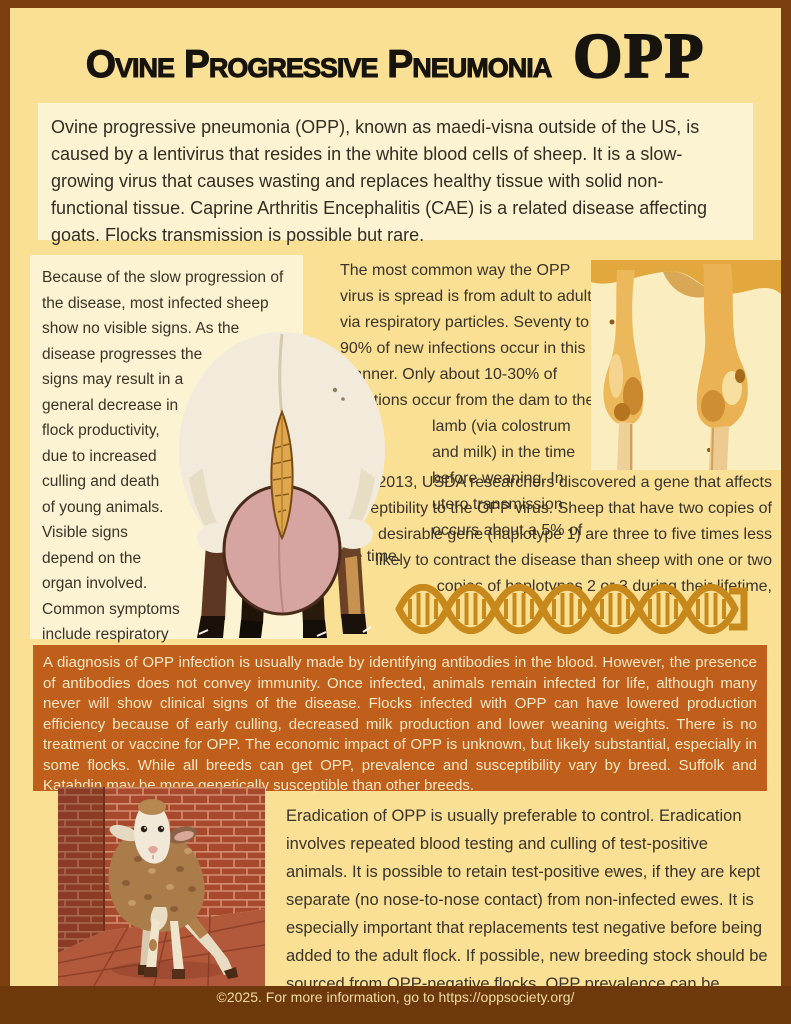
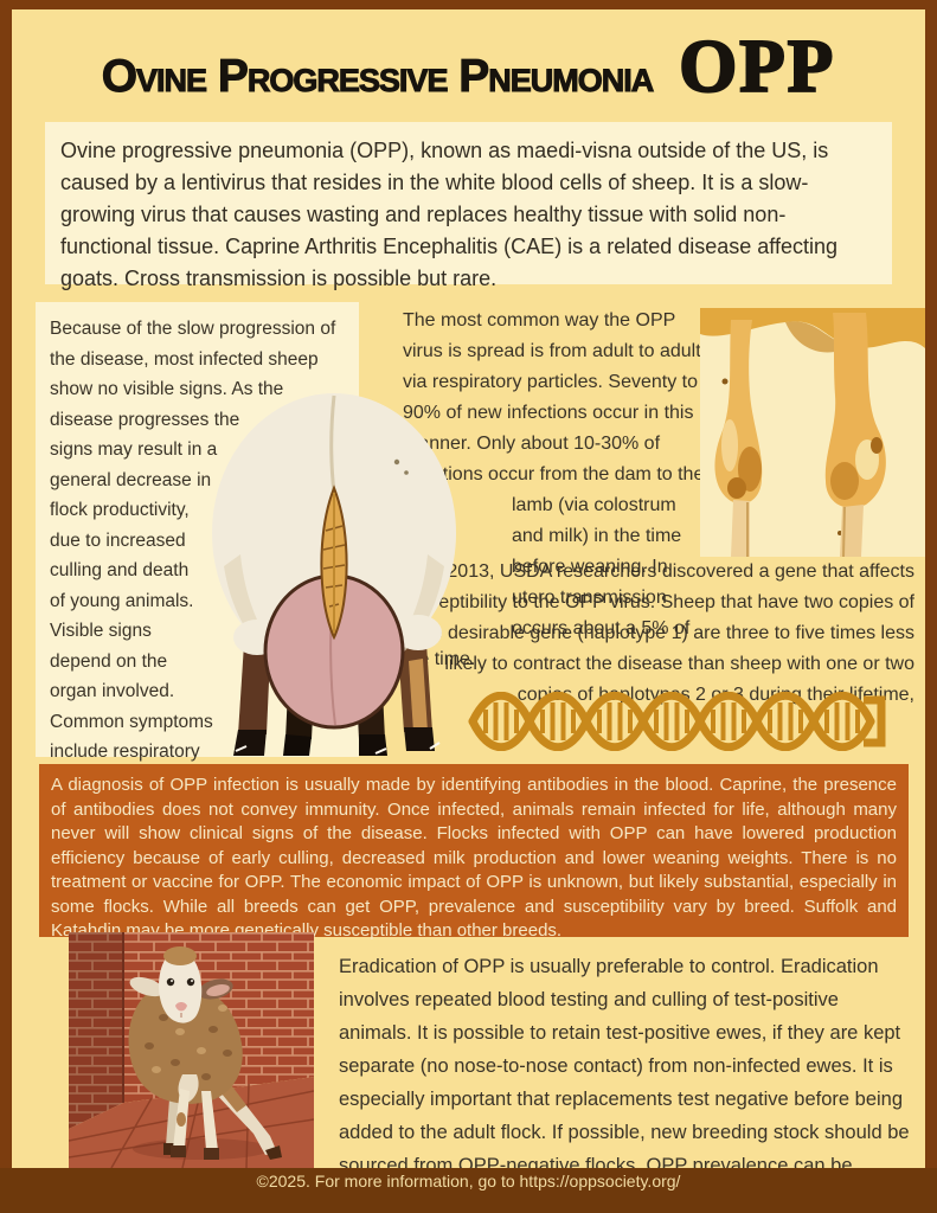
  Ovine Progressive Pneumonia
  OPP
- Ovine progressive pneumonia (OPP), known as maedi-visna outside of the US, is caused by a lentivirus that resides in the white blood cells of sheep. It is a slow-growing virus that causes wasting and replaces healthy tissue with solid non-functional tissue. Caprine Arthritis Encephalitis (CAE) is a related disease affecting goats. Flocks transmission is possible but rare.
+ Ovine progressive pneumonia (OPP), known as maedi-visna outside of the US, is caused by a lentivirus that resides in the white blood cells of sheep. It is a slow-growing virus that causes wasting and replaces healthy tissue with solid non-functional tissue. Caprine Arthritis Encephalitis (CAE) is a related disease affecting goats. Cross transmission is possible but rare.
  Because of the slow progression of the disease, most infected sheep show no visible signs. As the disease progresses the signs may result in a general decrease in flock productivity, due to increased culling and death of young animals. Visible signs depend on the organ involved. Common symptoms include respiratory
  The most common way the OPP virus is spread is from adult to adult via respiratory particles. Seventy to 90% of new infections occur in this nner. Only about 10-30% of tions occur from the dam to the lamb (via colostrum and milk) in the time before weaning. In utero transmission occurs about a 5% of time.
  2013, USDA researchers discovered a gene that affects eptibility to the OPP virus. Sheep that have two copies of desirable gene (haplotype 1) are three to five times less likely to contract the disease than sheep with one or two cop oflotys 2 du theifetime,
- A diagnosis of OPP infection is usually made by identifying antibodies in the blood. However, the presence of antibodies does not convey immunity. Once infected, animals remain infected for life, although many never will show clinical signs of the disease. Flocks infected with OPP can have lowered production efficiency because of early culling, decreased milk production and lower weaning weights. There is no treatment or vaccine for OPP. The economic impact of OPP is unknown, but likely substantial, especially in some flocks. While all breeds can get OPP, prevalence and susceptibility vary by breed. Suffolk and Katahdin may be more genetically susceptible than other breeds.
+ A diagnosis of OPP infection is usually made by identifying antibodies in the blood. Caprine, the presence of antibodies does not convey immunity. Once infected, animals remain infected for life, although many never will show clinical signs of the disease. Flocks infected with OPP can have lowered production efficiency because of early culling, decreased milk production and lower weaning weights. There is no treatment or vaccine for OPP. The economic impact of OPP is unknown, but likely substantial, especially in some flocks. While all breeds can get OPP, prevalence and susceptibility vary by breed. Suffolk and Katahdin may be more genetically susceptible than other breeds.
  Eradication of OPP is usually preferable to control. Eradication involves repeated blood testing and culling of test-positive animals. It is possible to retain test-positive ewes, if they are kept separate (no nose-to-nose contact) from non-infected ewes. It is especially important that replacements test negative before being added to the adult flock. If possible, new breeding stock should be sourced from OPP-negative flocks. OPP prevalence can be
  ©2025. For more information, go to https://oppsociety.org/
